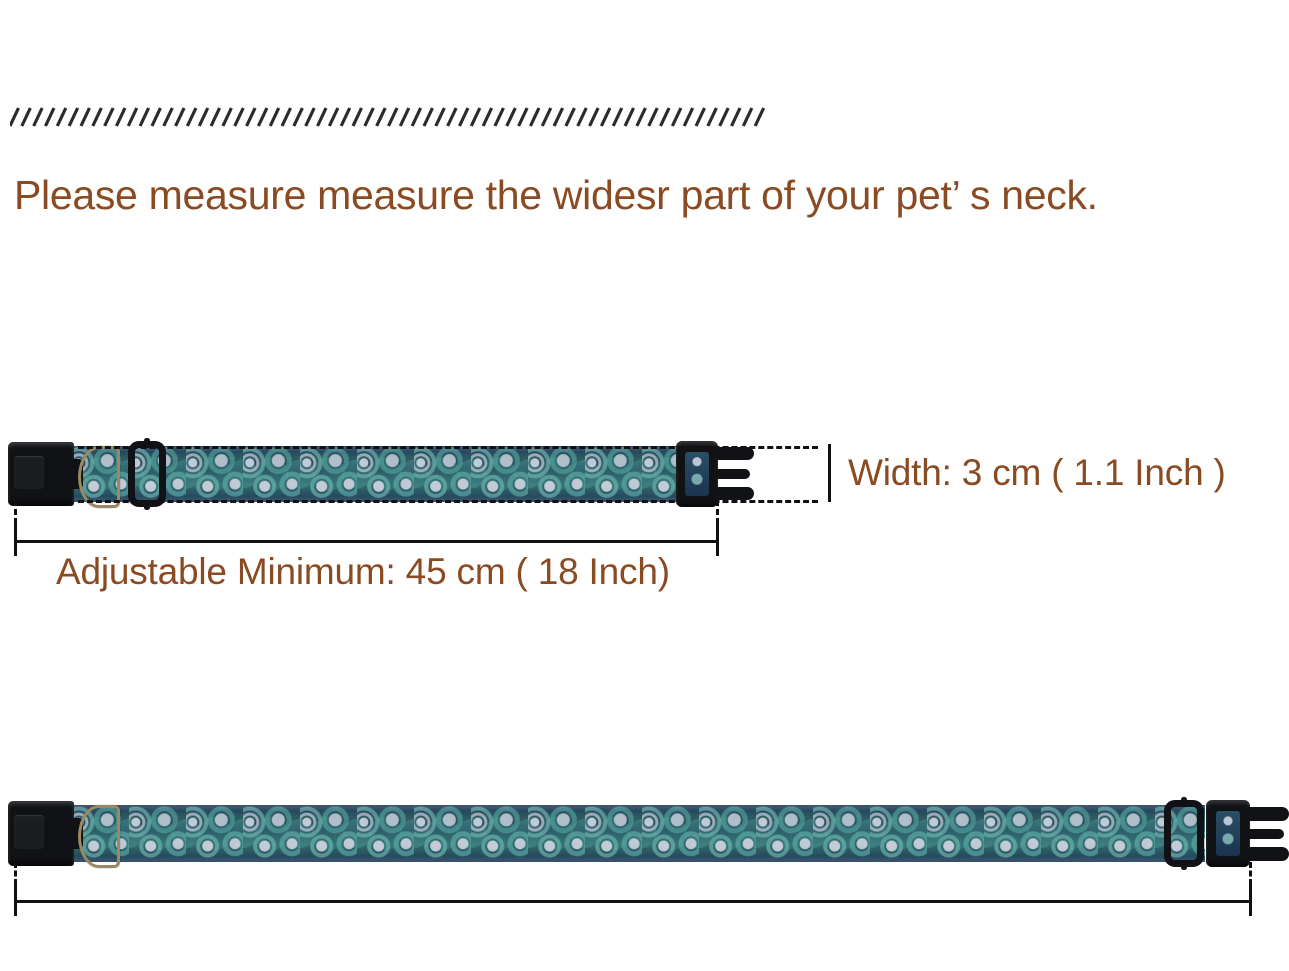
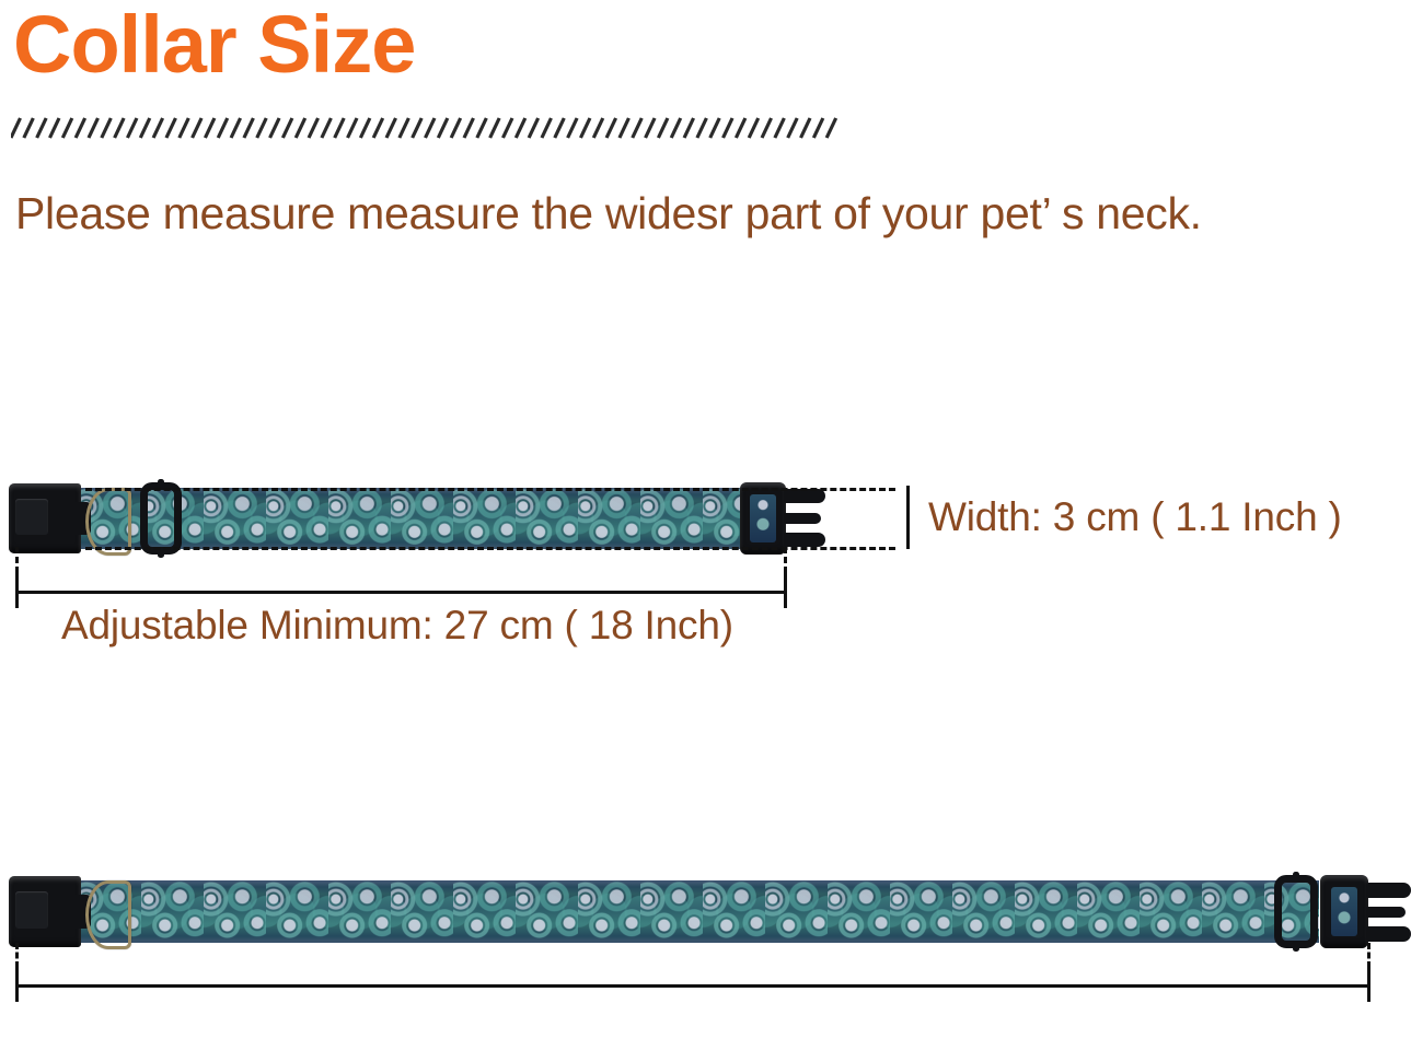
+ Collar Size
  Please measure measure the widesr part of your pet’ s neck.
  Width: 3 cm ( 1.1 Inch )
- Adjustable Minimum: 45 cm ( 18 Inch)
+ Adjustable Minimum: 27 cm ( 18 Inch)
